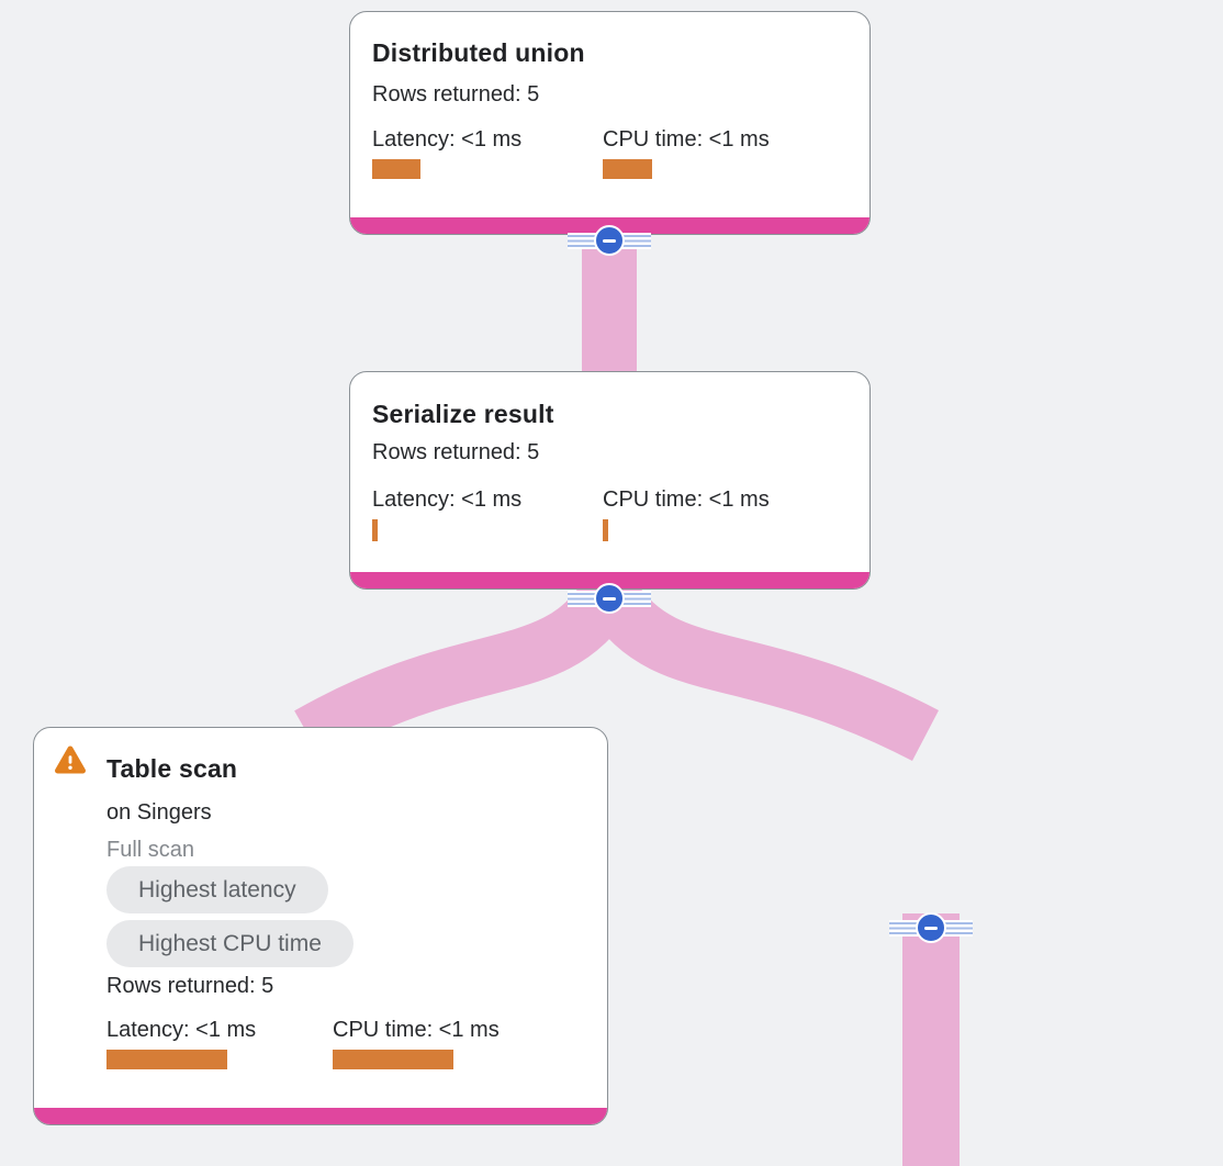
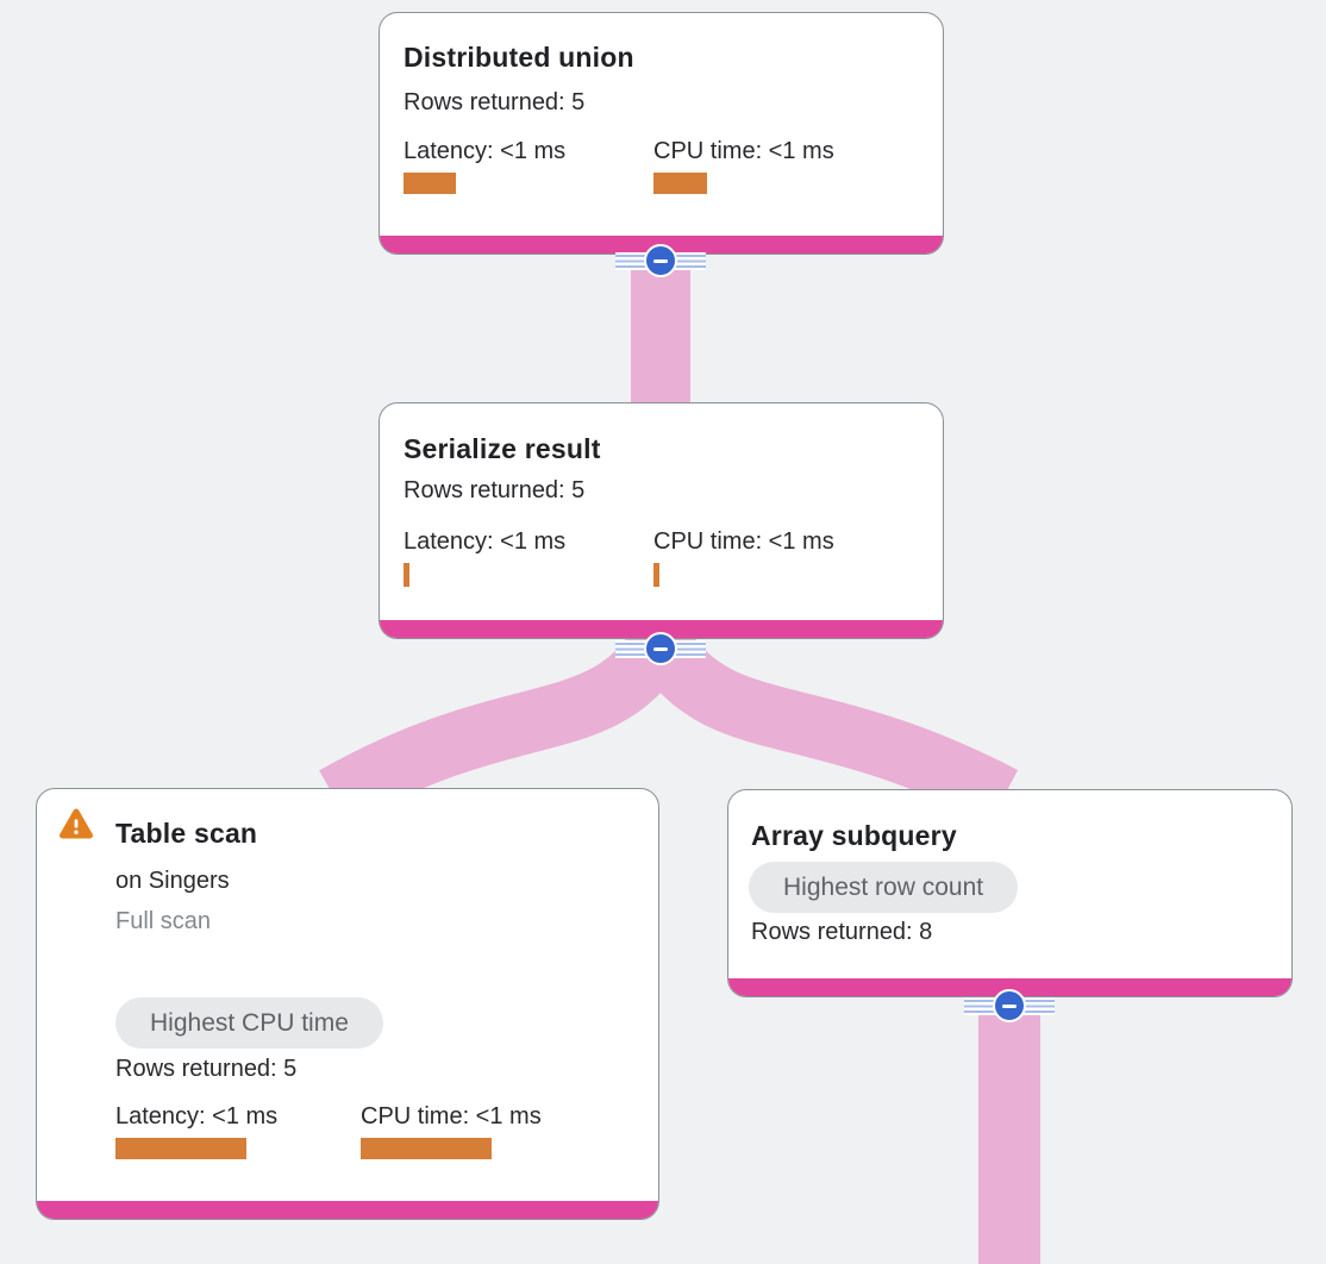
  Distributed union
  Rows returned: 5
  Latency: <1 ms
  CPU time: <1 ms
  Serialize result
  Rows returned: 5
  Latency: <1 ms
  CPU time: <1 ms
  Table scan
  on Singers
  Full scan
- Highest latency
  Highest CPU time
  Rows returned: 5
  Latency: <1 ms
  CPU time: <1 ms
+ Array subquery
+ Highest row count
+ Rows returned: 8
